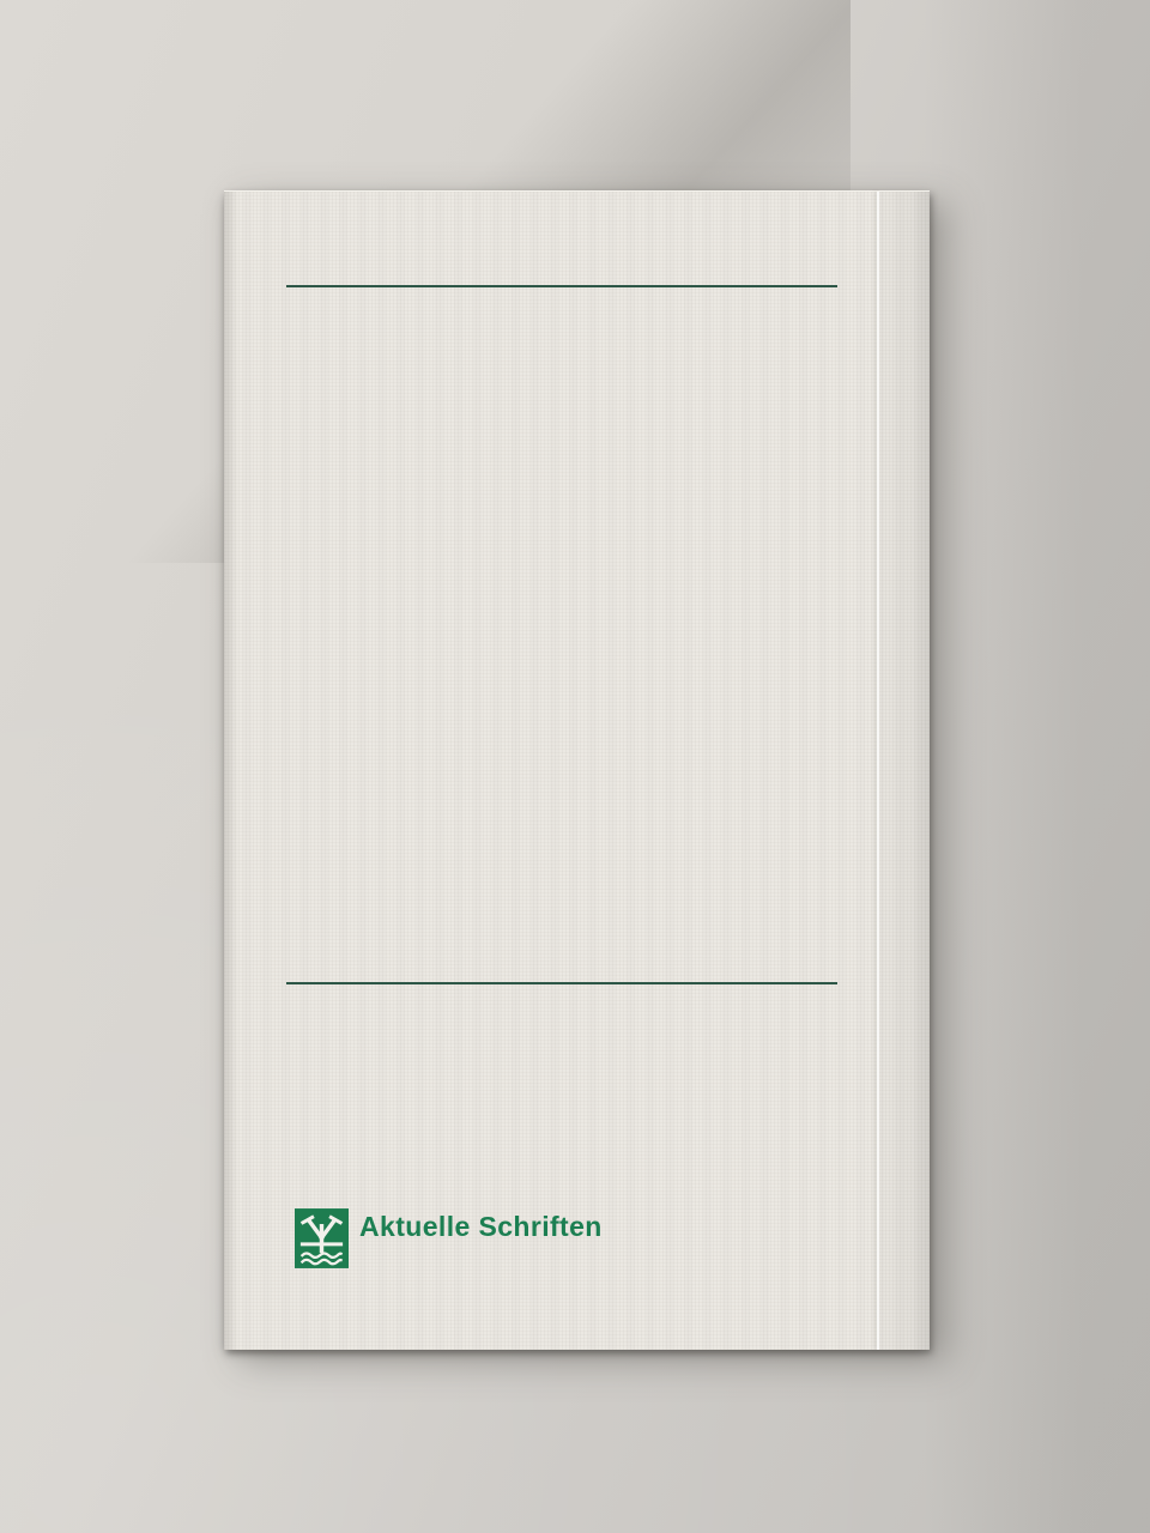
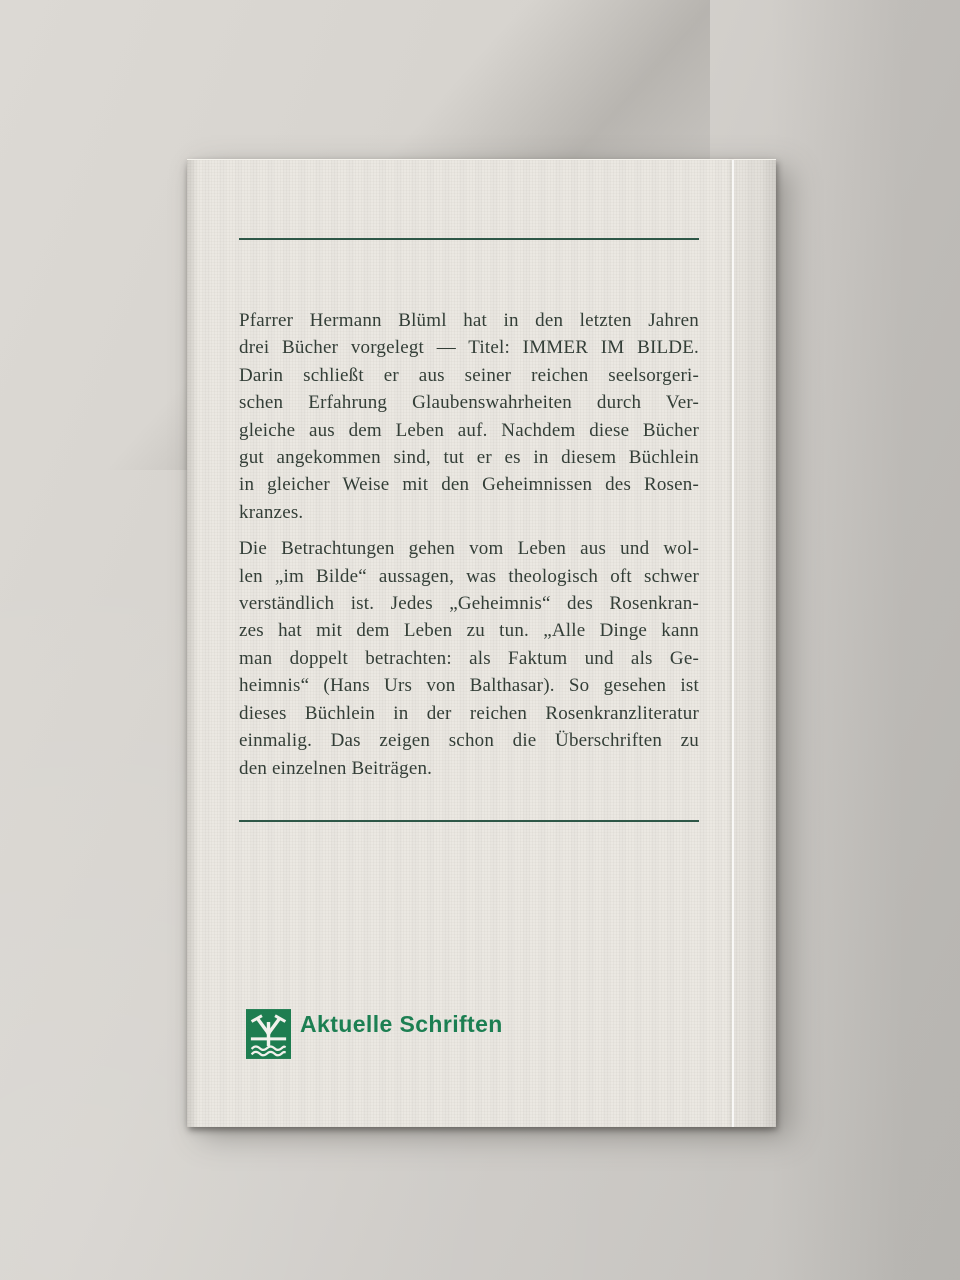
+ Pfarrer Hermann Blüml hat in den letzten Jahren
+ drei Bücher vorgelegt — Titel: IMMER IM BILDE.
+ Darin schließt er aus seiner reichen seelsorgeri-
+ schen Erfahrung Glaubenswahrheiten durch Ver-
+ gleiche aus dem Leben auf. Nachdem diese Bücher
+ gut angekommen sind, tut er es in diesem Büchlein
+ in gleicher Weise mit den Geheimnissen des Rosen-
+ kranzes.
+ Die Betrachtungen gehen vom Leben aus und wol-
+ len „im Bilde“ aussagen, was theologisch oft schwer
+ verständlich ist. Jedes „Geheimnis“ des Rosenkran-
+ zes hat mit dem Leben zu tun. „Alle Dinge kann
+ man doppelt betrachten: als Faktum und als Ge-
+ heimnis“ (Hans Urs von Balthasar). So gesehen ist
+ dieses Büchlein in der reichen Rosenkranzliteratur
+ einmalig. Das zeigen schon die Überschriften zu
+ den einzelnen Beiträgen.
  Aktuelle Schriften
